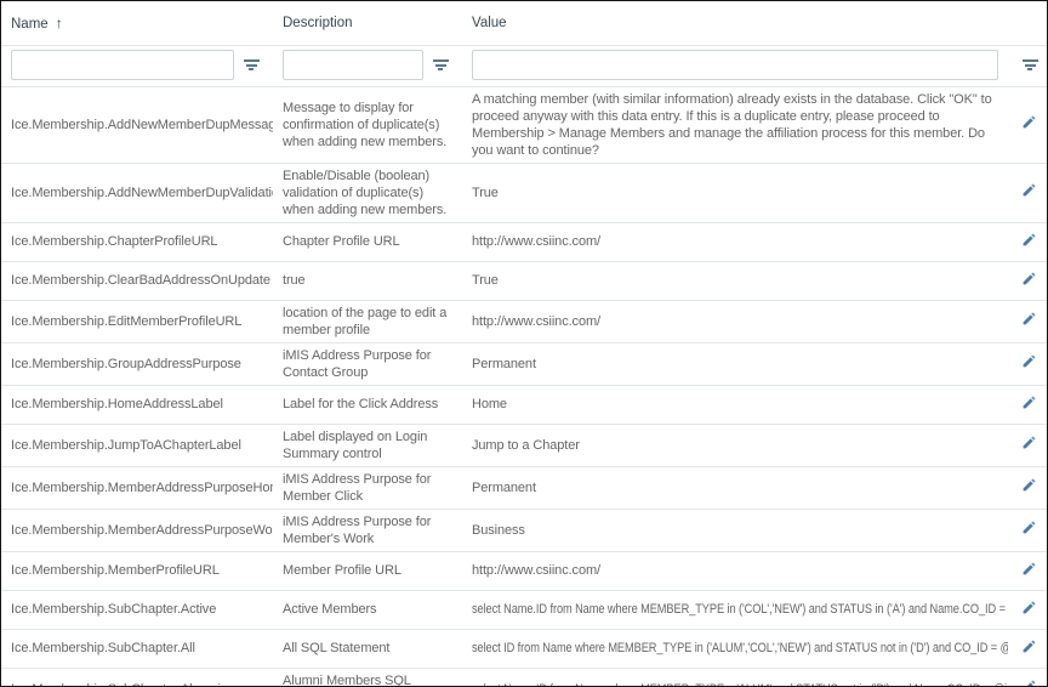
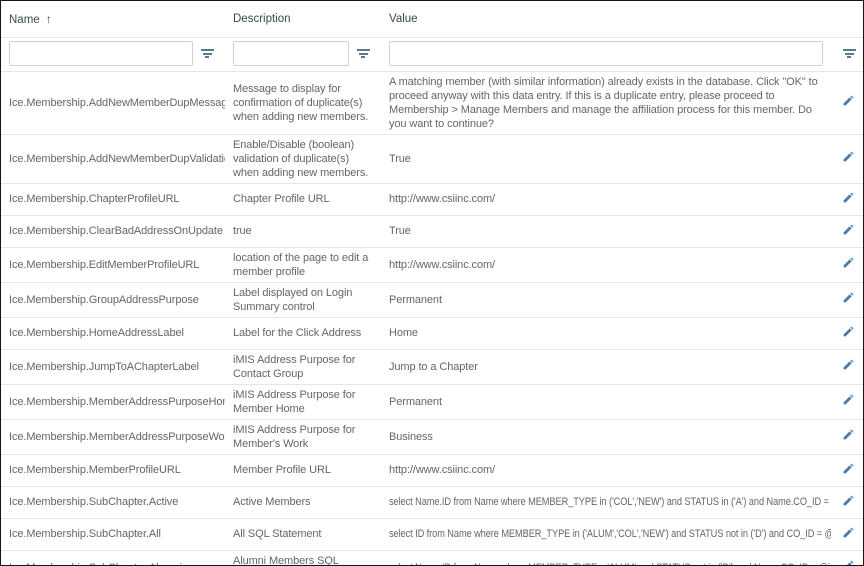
  Name ↑	Description	Value
  Ice.Membership.AddNewMemberDupMessag	Message to display for confirmation of duplicate(s) when adding new members.	A matching member (with similar information) already exists in the database. Click "OK" to proceed anyway with this data entry. If this is a duplicate entry, please proceed to Membership > Manage Members and manage the affiliation process for this member. Do you want to continue?
  Ice.Membership.AddNewMemberDupValidati	Enable/Disable (boolean) validation of duplicate(s) when adding new members.	True
  Ice.Membership.ChapterProfileURL	Chapter Profile URL	http://www.csiinc.com/
  Ice.Membership.ClearBadAddressOnUpdate	true	True
  Ice.Membership.EditMemberProfileURL	location of the page to edit a member profile	http://www.csiinc.com/
- Ice.Membership.GroupAddressPurpose	iMIS Address Purpose for Contact Group	Permanent
+ Ice.Membership.GroupAddressPurpose	Label displayed on Login Summary control	Permanent
  Ice.Membership.HomeAddressLabel	Label for the Click Address	Home
- Ice.Membership.JumpToAChapterLabel	Label displayed on Login Summary control	Jump to a Chapter
+ Ice.Membership.JumpToAChapterLabel	iMIS Address Purpose for Contact Group	Jump to a Chapter
- Ice.Membership.MemberAddressPurposeHo	iMIS Address Purpose for Member Click	Permanent
+ Ice.Membership.MemberAddressPurposeHo	iMIS Address Purpose for Member Home	Permanent
  Ice.Membership.MemberAddressPurposeWo	iMIS Address Purpose for Member's Work	Business
  Ice.Membership.MemberProfileURL	Member Profile URL	http://www.csiinc.com/
  Ice.Membership.SubChapter.Active	Active Members	select Name.ID from Name where MEMBER_TYPE in ('COL','NEW') and STATUS in ('A') and Name.CO_ID =
  Ice.Membership.SubChapter.All	All SQL Statement	select ID from Name where MEMBER_TYPE in ('ALUM','COL','NEW') and STATUS not in ('D') and CO_ID = @
